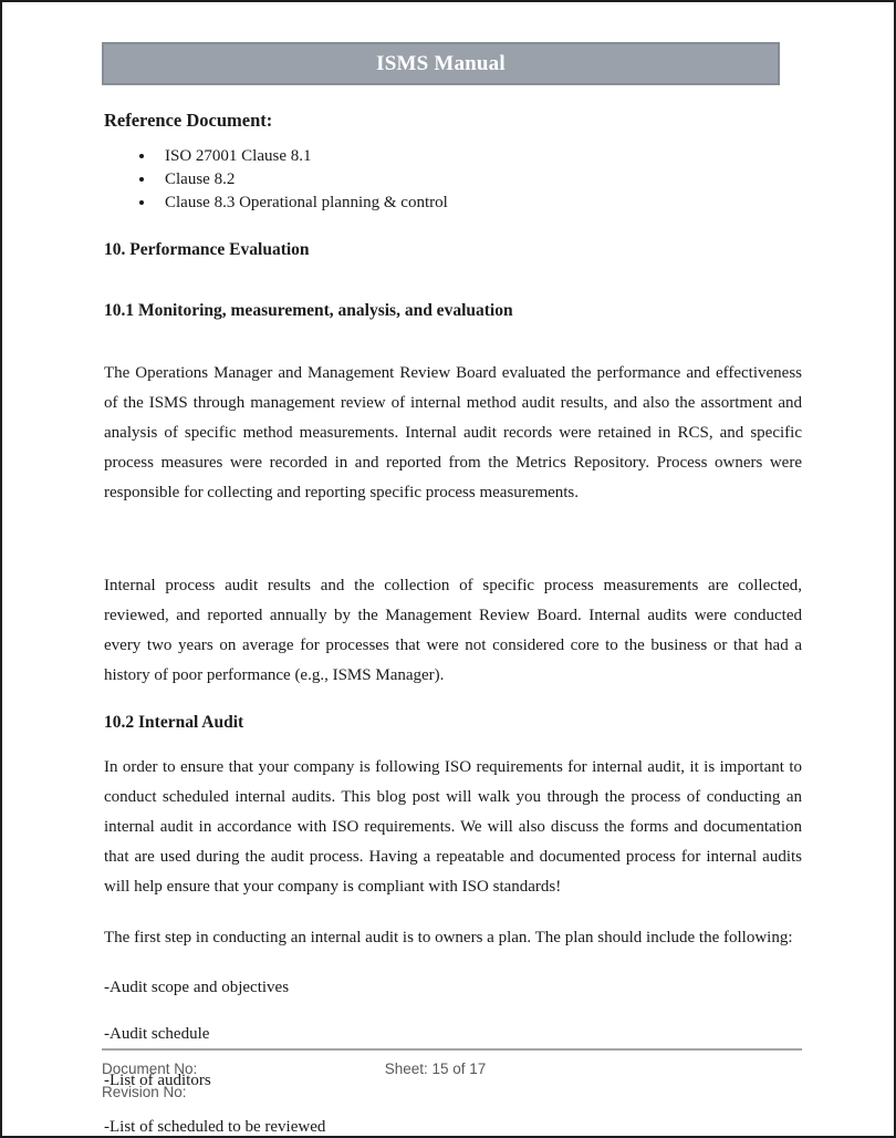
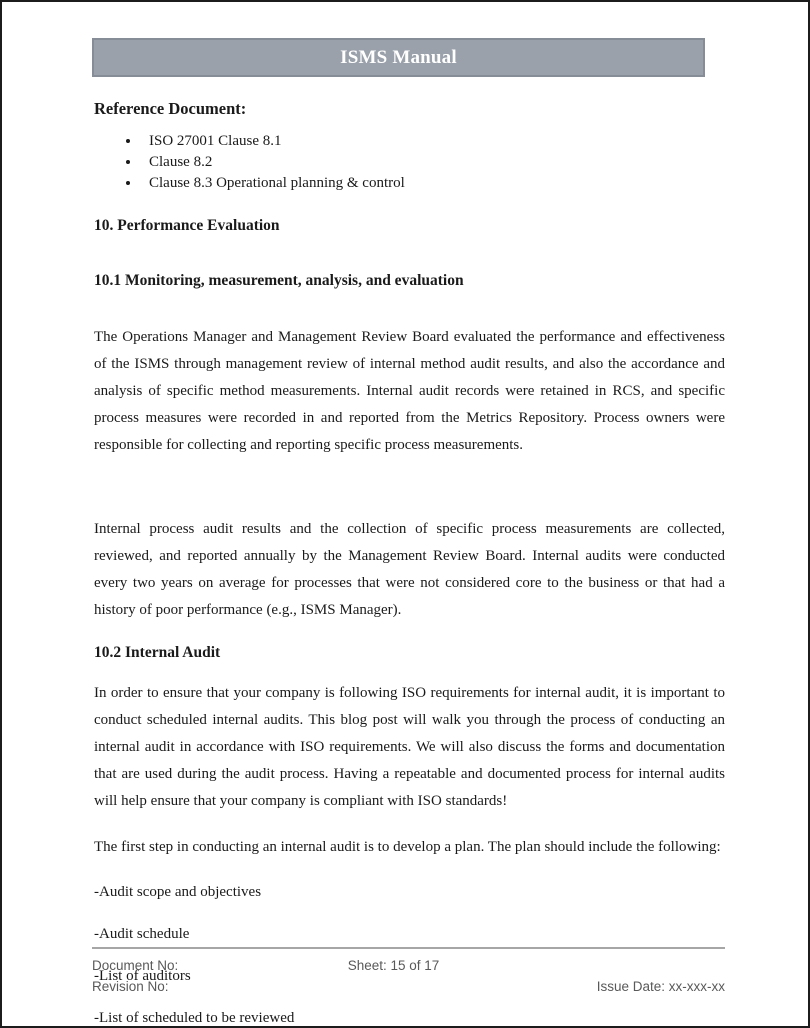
  ISMS Manual
  Reference Document:
  ISO 27001 Clause 8.1
  Clause 8.2
  Clause 8.3 Operational planning & control
  10. Performance Evaluation
  10.1 Monitoring, measurement, analysis, and evaluation
- The Operations Manager and Management Review Board evaluated the performance and effectiveness of the ISMS through management review of internal method audit results, and also the assortment and analysis of specific method measurements. Internal audit records were retained in RCS, and specific process measures were recorded in and reported from the Metrics Repository. Process owners were responsible for collecting and reporting specific process measurements.
+ The Operations Manager and Management Review Board evaluated the performance and effectiveness of the ISMS through management review of internal method audit results, and also the accordance and analysis of specific method measurements. Internal audit records were retained in RCS, and specific process measures were recorded in and reported from the Metrics Repository. Process owners were responsible for collecting and reporting specific process measurements.
  Internal process audit results and the collection of specific process measurements are collected, reviewed, and reported annually by the Management Review Board. Internal audits were conducted every two years on average for processes that were not considered core to the business or that had a history of poor performance (e.g., ISMS Manager).
  10.2 Internal Audit
  In order to ensure that your company is following ISO requirements for internal audit, it is important to conduct scheduled internal audits. This blog post will walk you through the process of conducting an internal audit in accordance with ISO requirements. We will also discuss the forms and documentation that are used during the audit process. Having a repeatable and documented process for internal audits will help ensure that your company is compliant with ISO standards!
- The first step in conducting an internal audit is to owners a plan. The plan should include the following:
+ The first step in conducting an internal audit is to develop a plan. The plan should include the following:
  -Audit scope and objectives
  -Audit schedule
  -List of auditors
  -List of scheduled to be reviewed
  Document No:
  Sheet: 15 of 17
  Revision No:
+ Issue Date: xx-xxx-xx
